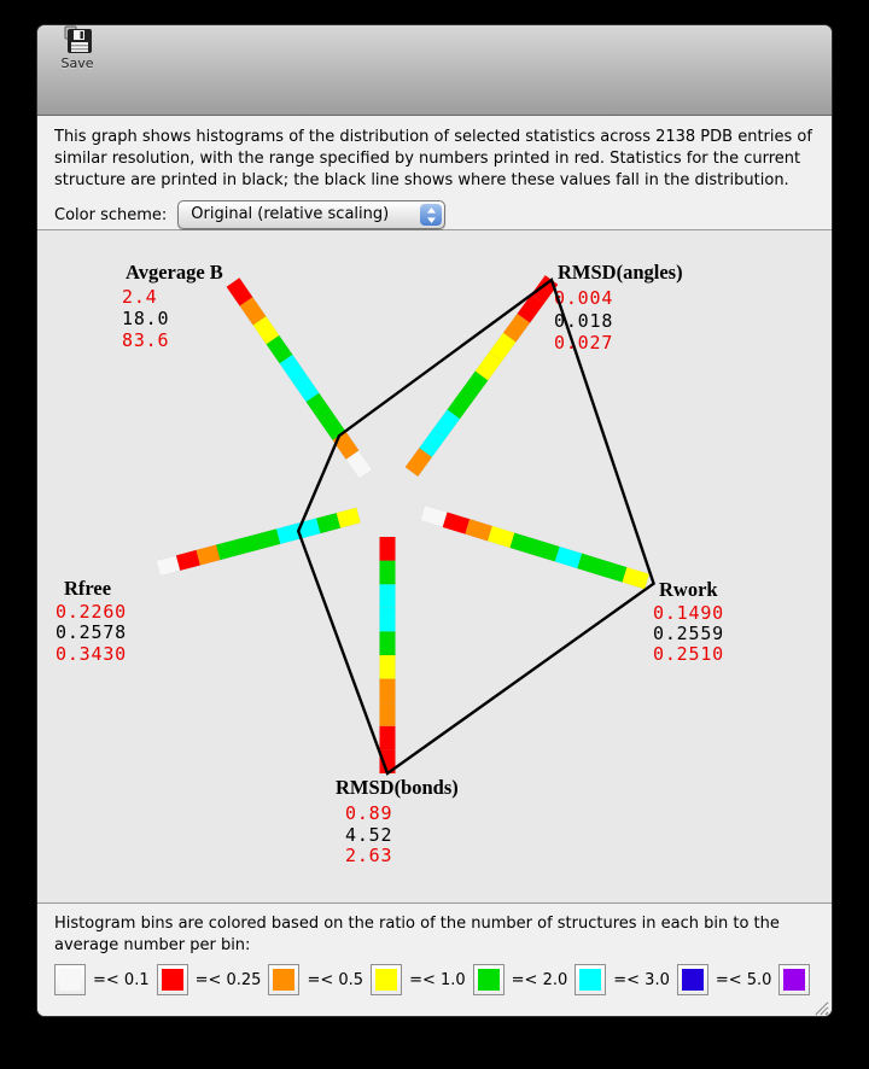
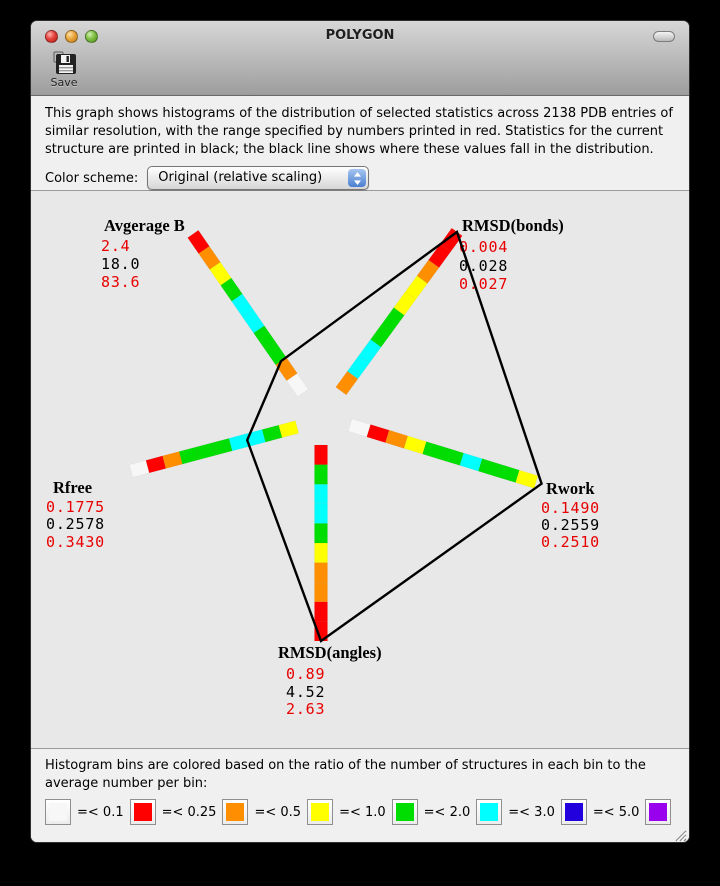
+ POLYGON
  Save
  This graph shows histograms of the distribution of selected statistics across 2138 PDB entries of similar resolution, with the range specified by numbers printed in red. Statistics for the current structure are printed in black; the black line shows where these values fall in the distribution.
  Color scheme:
  Original (relative scaling)
  Avgerage B
  2.4
  18.0
  83.6
- RMSD(angles)
+ RMSD(bonds)
  0.004
- 0.018
+ 0.028
  0027
  Rwork
  0.1490
  0.2559
  0.2510
- RMSD(bonds)
+ RMSD(angles)
  0.89
  4.52
  2.63
  Rfree
- 0.2260
+ 0.1775
  0.2578
  0.3430
  Histogram bins are colored based on the ratio of the number of structures in each bin to the average number per bin:
  =< 0.1
  =< 0.25
  =< 0.5
  =< 1.0
  =< 2.0
  =< 3.0
  =< 5.0
